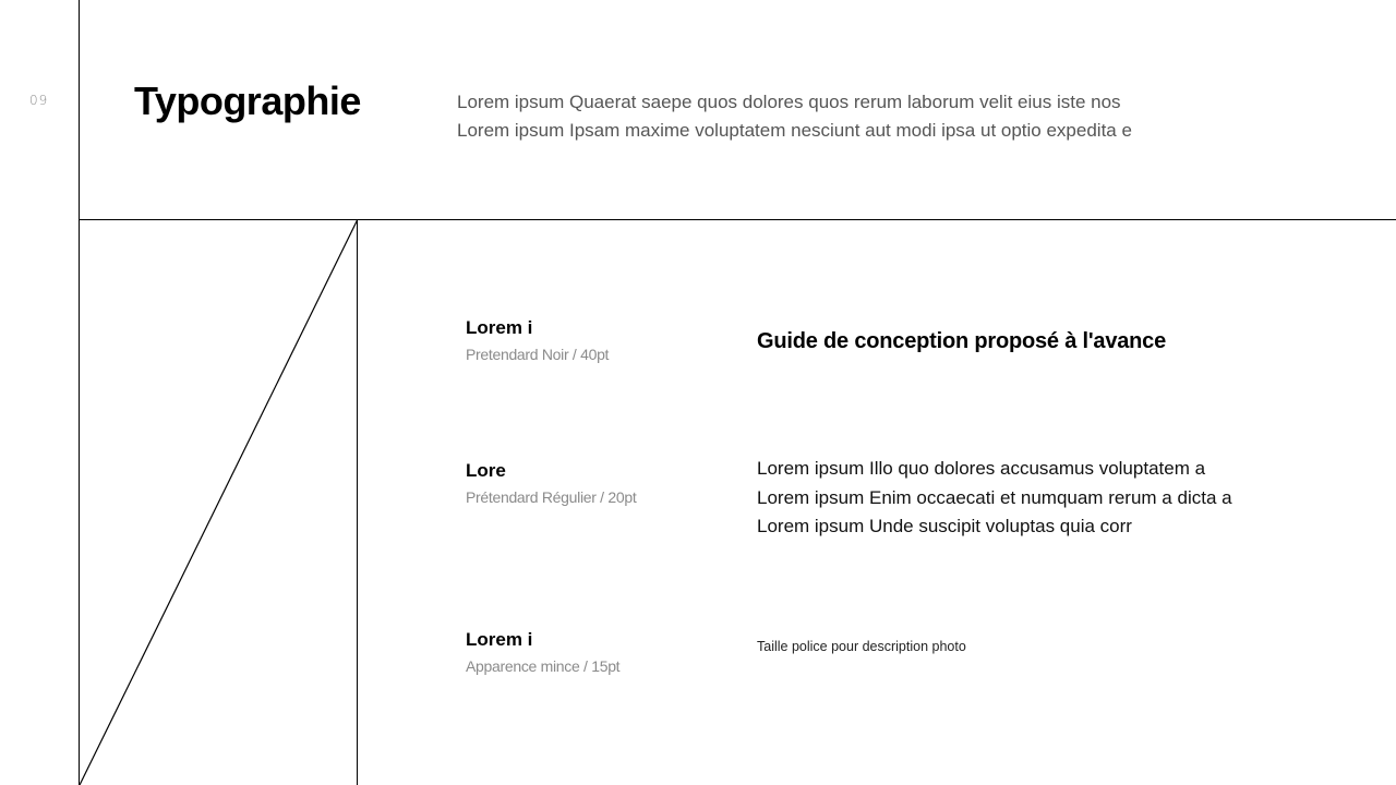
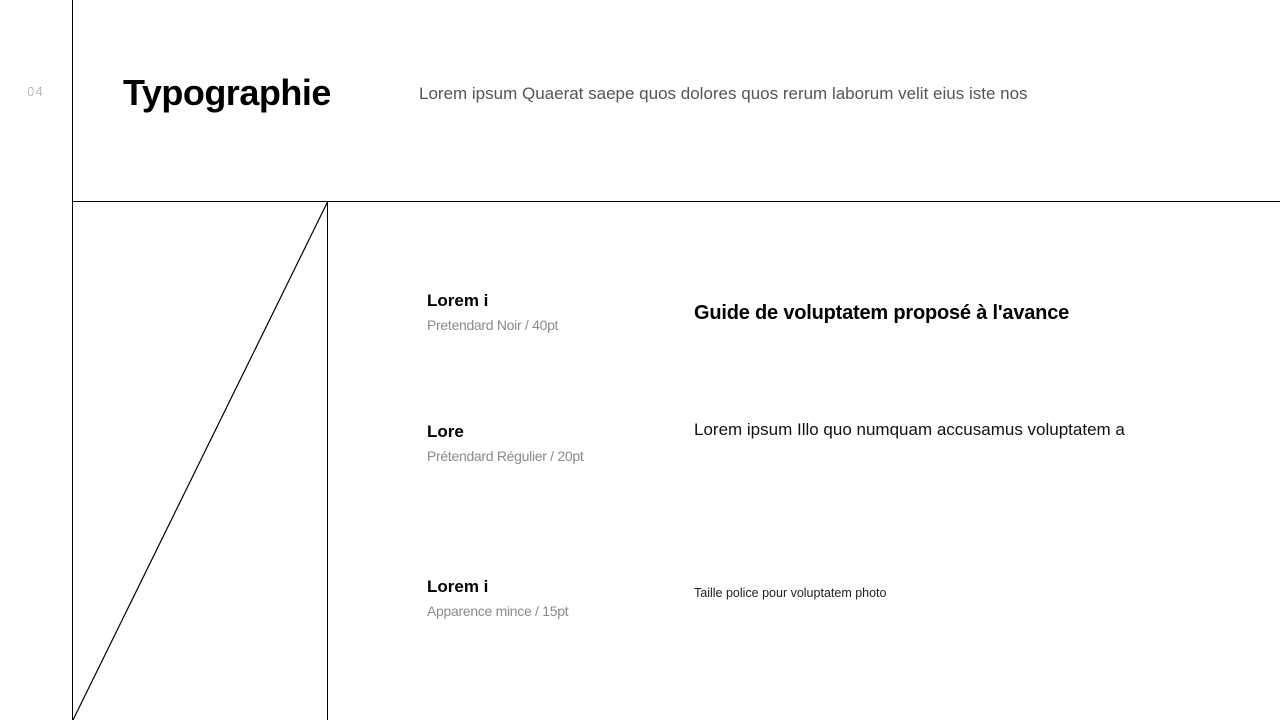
- 09
+ 04
  Typographie
  Lorem ipsum Quaerat saepe quos dolores quos rerum laborum velit eius iste nos
- Lorem ipsum Ipsam maxime voluptatem nesciunt aut modi ipsa ut optio expedita e
  Lorem i
  Pretendard Noir / 40pt
- Guide de conception proposé à l'avance
+ Guide de voluptatem proposé à l'avance
  Lore
  Prétendard Régulier / 20pt
- Lorem ipsum Illo quo dolores accusamus voluptatem a
+ Lorem ipsum Illo quo numquam accusamus voluptatem a
- Lorem ipsum Enim occaecati et numquam rerum a dicta a
- Lorem ipsum Unde suscipit voluptas quia corr
  Lorem i
  Apparence mince / 15pt
- Taille police pour description photo
+ Taille police pour voluptatem photo
